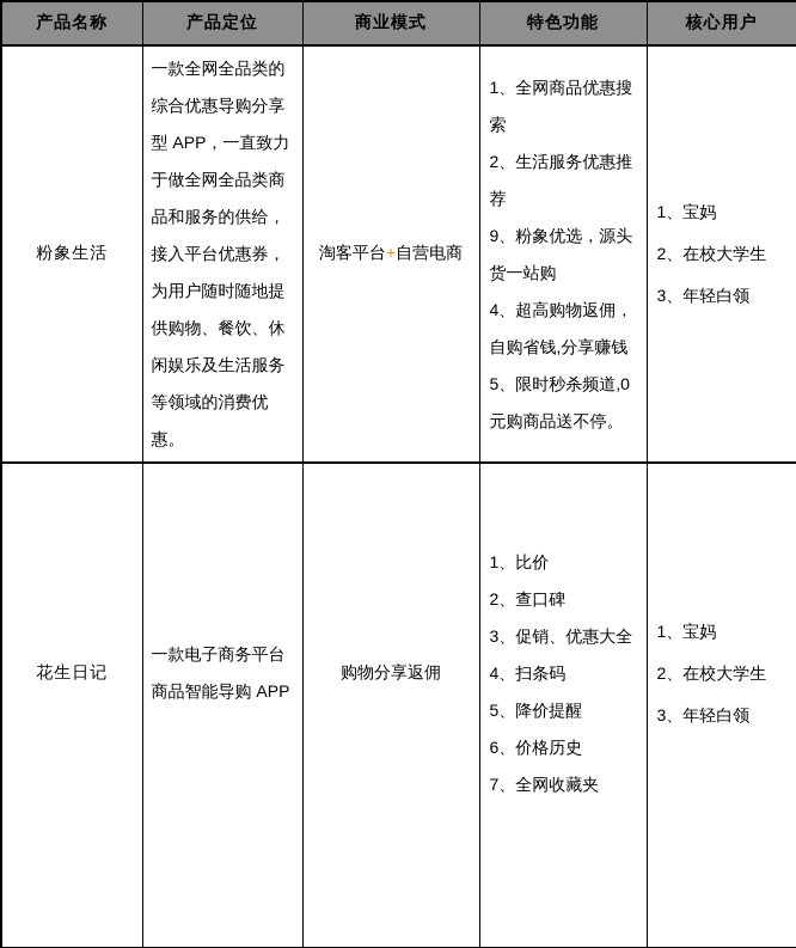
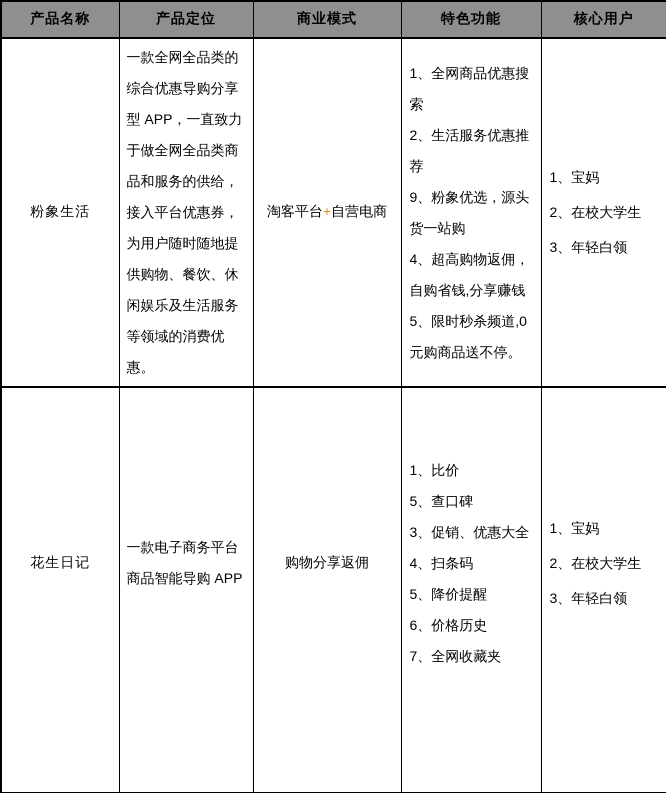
  产品名称	产品定位	商业模式	特色功能	核心用户
  粉象生活	一款全网全品类的综合优惠导购分享型 APP，一直致力于做全网全品类商品和服务的供给，接入平台优惠券，为用户随时随地提供购物、餐饮、休闲娱乐及生活服务等领域的消费优惠。	淘客平台+自营电商	1、全网商品优惠搜索2、生活服务优惠推荐9、粉象优选，源头货一站购4、超高购物返佣，自购省钱,分享赚钱5、限时秒杀频道,0元购商品送不停。	1、宝妈2、在校大学生3、年轻白领
- 花生日记	一款电子商务平台商品智能导购 APP	购物分享返佣	1、比价2、查口碑3、促销、优惠大全4、扫条码5、降价提醒6、价格历史7、全网收藏夹	1、宝妈2、在校大学生3、年轻白领
+ 花生日记	一款电子商务平台商品智能导购 APP	购物分享返佣	1、比价5、查口碑3、促销、优惠大全4、扫条码5、降价提醒6、价格历史7、全网收藏夹	1、宝妈2、在校大学生3、年轻白领
